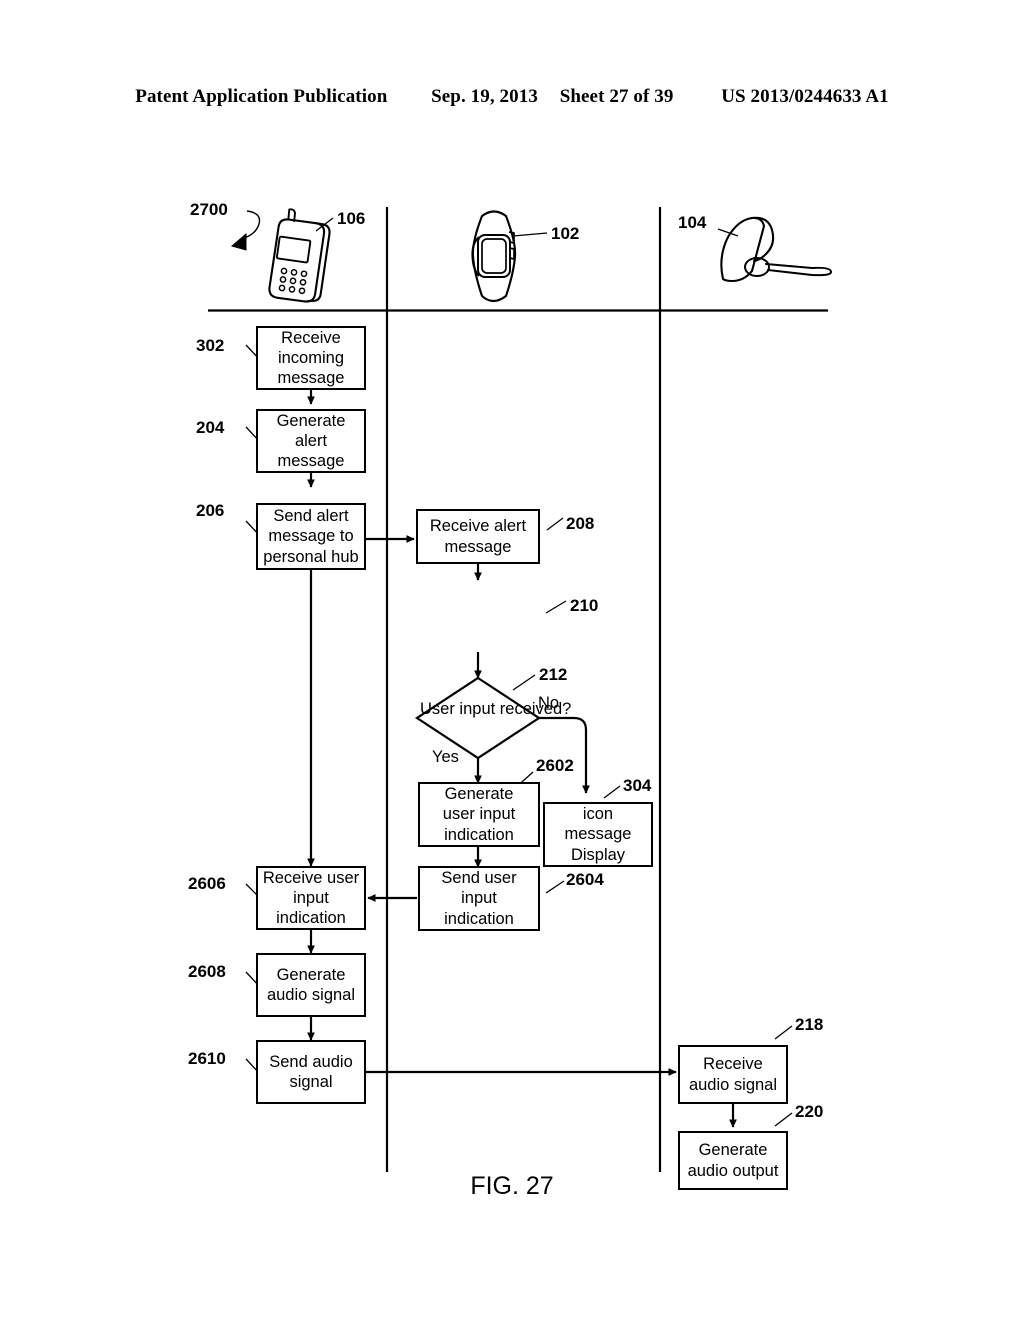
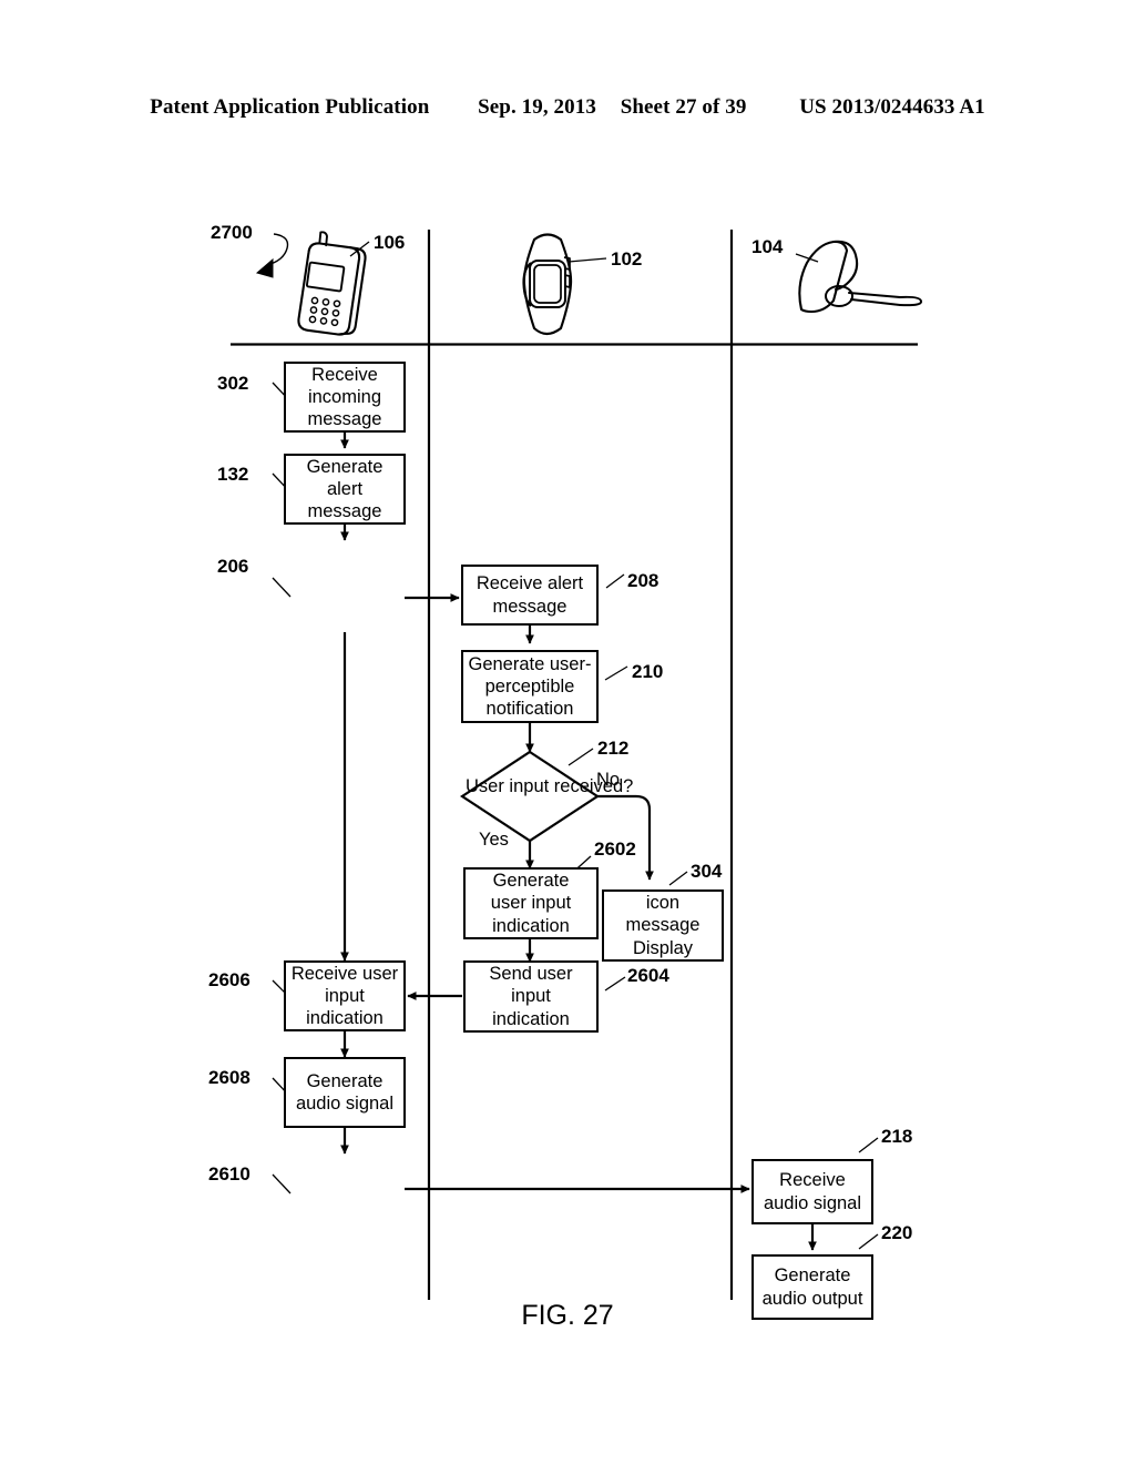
  Patent Application Publication Sep. 19, 2013 Sheet 27 of 39 US 2013/0244633 A1
  2700
  106
  102
  104
  Receive
  incoming
  message
  302
  Generate
  alert
  message
- 204
+ 132
- Send alert
- message to
- personal hub
  206
  Receive alert
  message
  208
+ Generate user-
+ perceptible
+ notification
  210
  212
  User input received?
  No
  Yes
  Generate
  user input
  indication
  2602
  icon
  message
  Display
  304
  Send user
  input
  indication
  2604
  Receive user
  input
  indication
  2606
  Generate
  audio signal
  2608
- Send audio
- signal
  2610
  Receive
  audio signal
  218
  Generate
  audio output
  220
  FIG. 27
